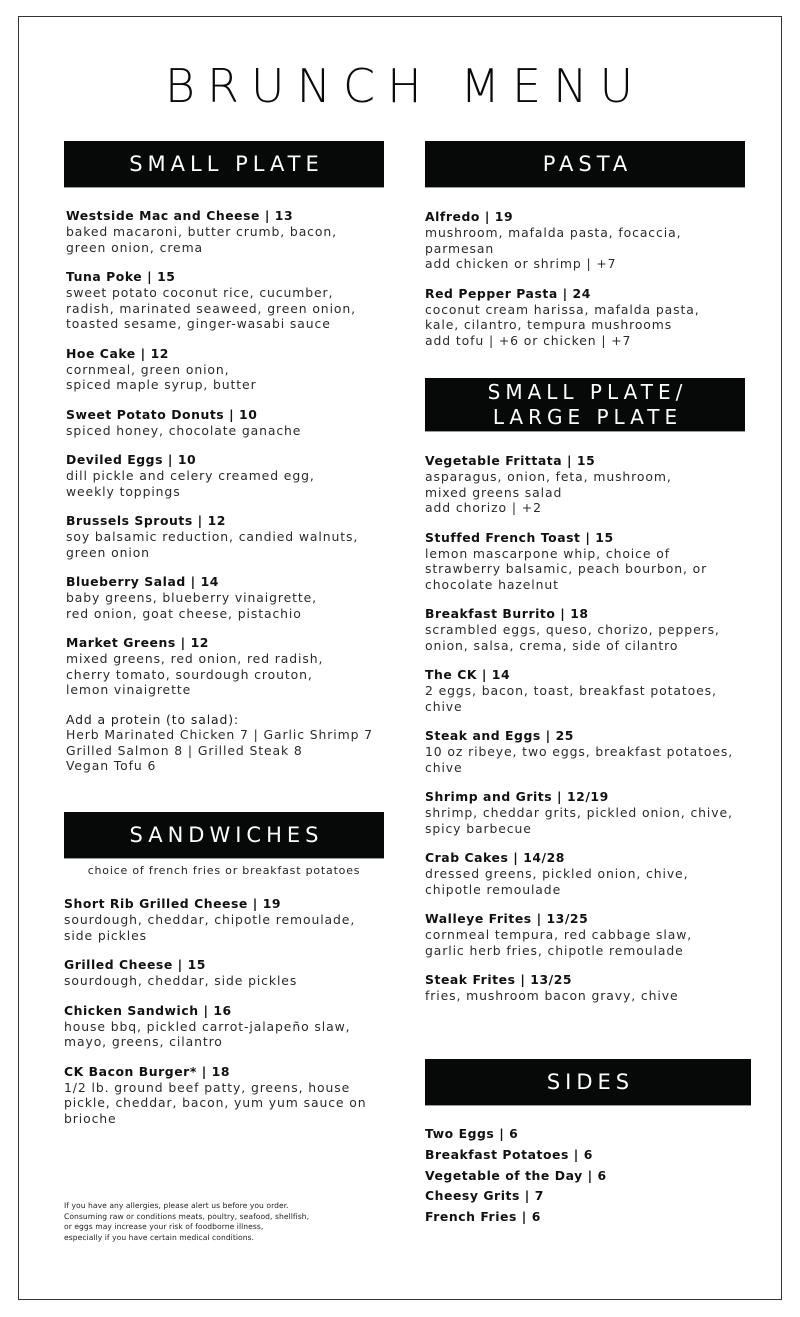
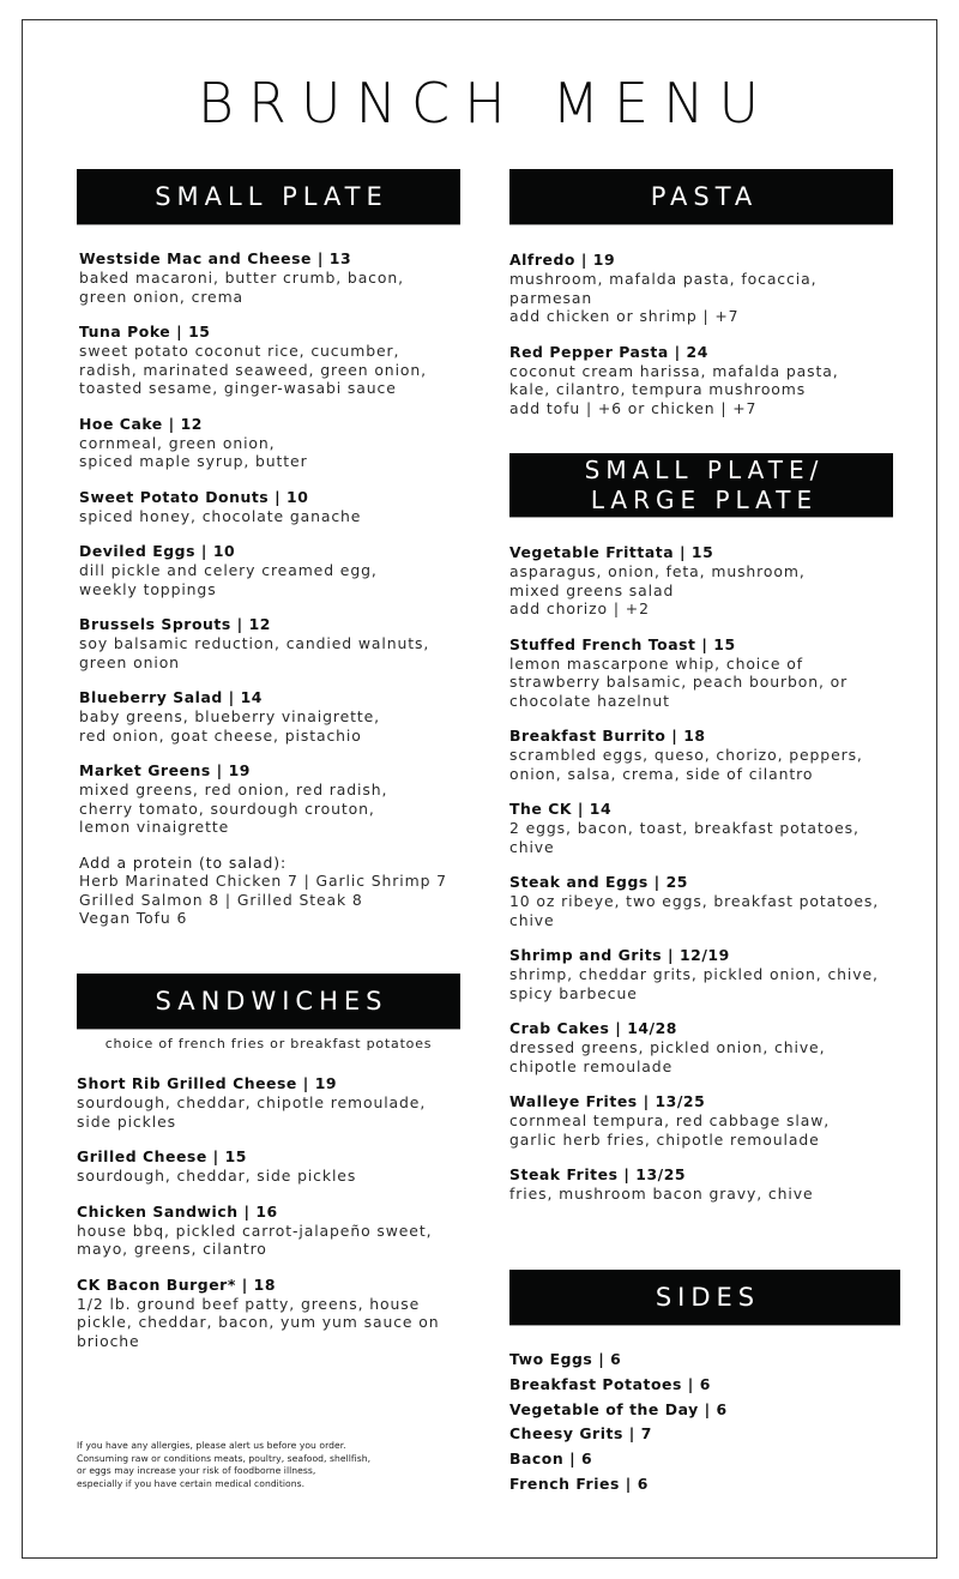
  BRUNCH MENU
  SMALL PLATE
  Westside Mac and Cheese | 13
  baked macaroni, butter crumb, bacon,
  green onion, crema
  Tuna Poke | 15
  sweet potato coconut rice, cucumber,
  radish, marinated seaweed, green onion,
  toasted sesame, ginger-wasabi sauce
  Hoe Cake | 12
  cornmeal, green onion,
  spiced maple syrup, butter
  Sweet Potato Donuts | 10
  spiced honey, chocolate ganache
  Deviled Eggs | 10
  dill pickle and celery creamed egg,
  weekly toppings
  Brussels Sprouts | 12
  soy balsamic reduction, candied walnuts,
  green onion
  Blueberry Salad | 14
  baby greens, blueberry vinaigrette,
  red onion, goat cheese, pistachio
- Market Greens | 12
+ Market Greens | 19
  mixed greens, red onion, red radish,
  cherry tomato, sourdough crouton,
  lemon vinaigrette
  Add a protein (to salad):
  Herb Marinated Chicken 7 | Garlic Shrimp 7
  Grilled Salmon 8 | Grilled Steak 8
  Vegan Tofu 6
  SANDWICHES
  choice of french fries or breakfast potatoes
  Short Rib Grilled Cheese | 19
  sourdough, cheddar, chipotle remoulade,
  side pickles
  Grilled Cheese | 15
  sourdough, cheddar, side pickles
  Chicken Sandwich | 16
- house bbq, pickled carrot-jalapeño slaw,
+ house bbq, pickled carrot-jalapeño sweet,
  mayo, greens, cilantro
  CK Bacon Burger* | 18
  1/2 lb. ground beef patty, greens, house
  pickle, cheddar, bacon, yum yum sauce on
  brioche
  If you have any allergies, please alert us before you order.
  Consuming raw or conditions meats, poultry, seafood, shellfish,
  or eggs may increase your risk of foodborne illness,
  especially if you have certain medical conditions.
  PASTA
  Alfredo | 19
  mushroom, mafalda pasta, focaccia,
  parmesan
  add chicken or shrimp | +7
  Red Pepper Pasta | 24
  coconut cream harissa, mafalda pasta,
  kale, cilantro, tempura mushrooms
  add tofu | +6 or chicken | +7
  SMALL PLATE/
  LARGE PLATE
  Vegetable Frittata | 15
  asparagus, onion, feta, mushroom,
  mixed greens salad
  add chorizo | +2
  Stuffed French Toast | 15
  lemon mascarpone whip, choice of
  strawberry balsamic, peach bourbon, or
  chocolate hazelnut
  Breakfast Burrito | 18
  scrambled eggs, queso, chorizo, peppers,
  onion, salsa, crema, side of cilantro
  The CK | 14
  2 eggs, bacon, toast, breakfast potatoes,
  chive
  Steak and Eggs | 25
  10 oz ribeye, two eggs, breakfast potatoes,
  chive
  Shrimp and Grits | 12/19
  shrimp, cheddar grits, pickled onion, chive,
  spicy barbecue
  Crab Cakes | 14/28
  dressed greens, pickled onion, chive,
  chipotle remoulade
  Walleye Frites | 13/25
  cornmeal tempura, red cabbage slaw,
  garlic herb fries, chipotle remoulade
  Steak Frites | 13/25
  fries, mushroom bacon gravy, chive
  SIDES
  Two Eggs | 6
  Breakfast Potatoes | 6
  Vegetable of the Day | 6
  Cheesy Grits | 7
+ Bacon | 6
  French Fries | 6
